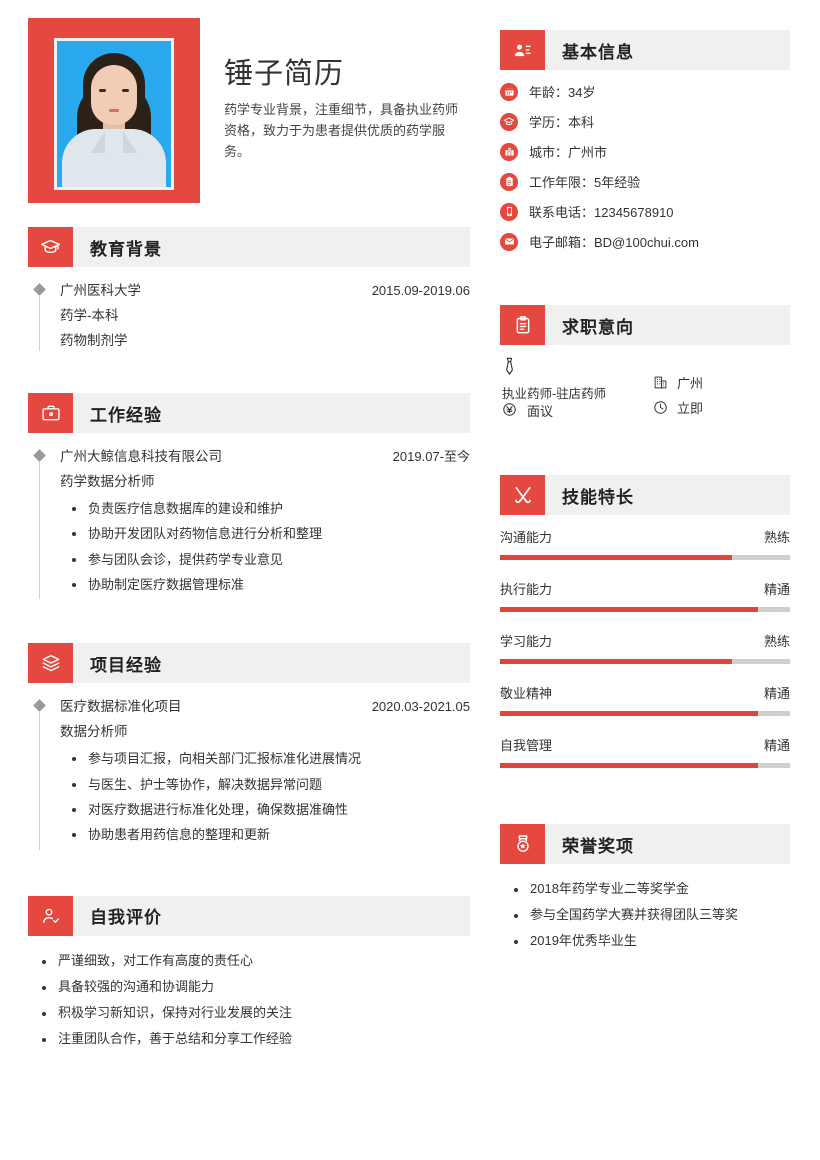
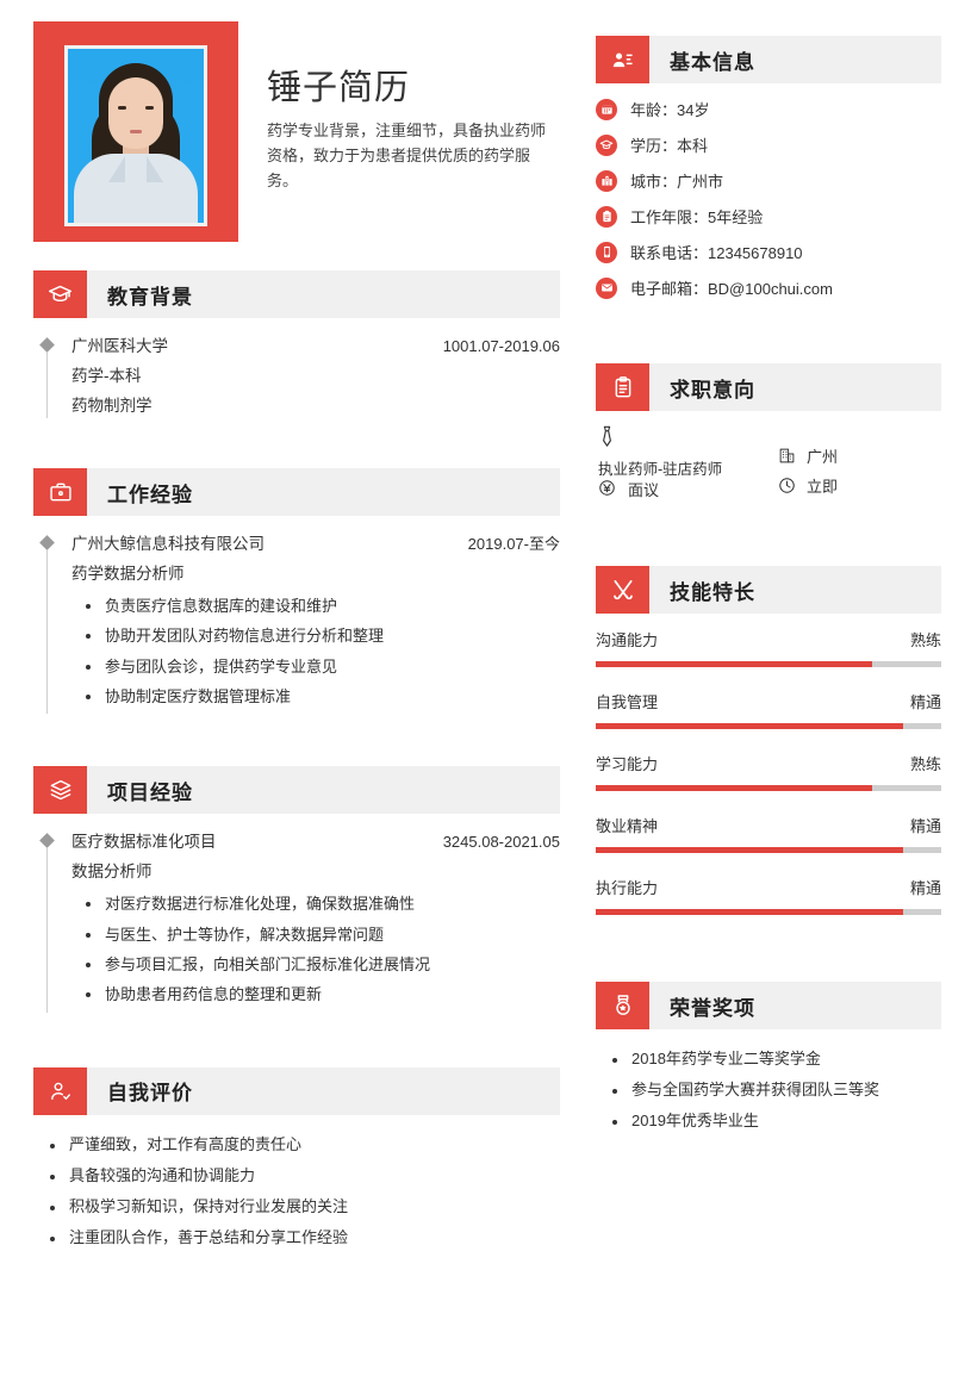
  锤子简历
  药学专业背景，注重细节，具备执业药师资格，致力于为患者提供优质的药学服务。
  教育背景
  广州医科大学
- 2015.09-2019.06
+ 1001.07-2019.06
  药学-本科
  药物制剂学
  工作经验
  广州大鲸信息科技有限公司
  2019.07-至今
  药学数据分析师
  负责医疗信息数据库的建设和维护
  协助开发团队对药物信息进行分析和整理
  参与团队会诊，提供药学专业意见
  协助制定医疗数据管理标准
  项目经验
  医疗数据标准化项目
- 2020.03-2021.05
+ 3245.08-2021.05
  数据分析师
- 参与项目汇报，向相关部门汇报标准化进展情况
+ 对医疗数据进行标准化处理，确保数据准确性
  与医生、护士等协作，解决数据异常问题
- 对医疗数据进行标准化处理，确保数据准确性
+ 参与项目汇报，向相关部门汇报标准化进展情况
  协助患者用药信息的整理和更新
  自我评价
  严谨细致，对工作有高度的责任心
  具备较强的沟通和协调能力
  积极学习新知识，保持对行业发展的关注
  注重团队合作，善于总结和分享工作经验
  基本信息
  年龄：34岁
  学历：本科
  城市：广州市
  工作年限：5年经验
  联系电话：12345678910
  电子邮箱：BD@100chui.com
  求职意向
  执业药师-驻店药师
  面议
  广州
  立即
  技能特长
  沟通能力
  熟练
- 执行能力
+ 自我管理
  精通
  学习能力
  熟练
  敬业精神
  精通
- 自我管理
+ 执行能力
  精通
  荣誉奖项
  2018年药学专业二等奖学金
  参与全国药学大赛并获得团队三等奖
  2019年优秀毕业生
